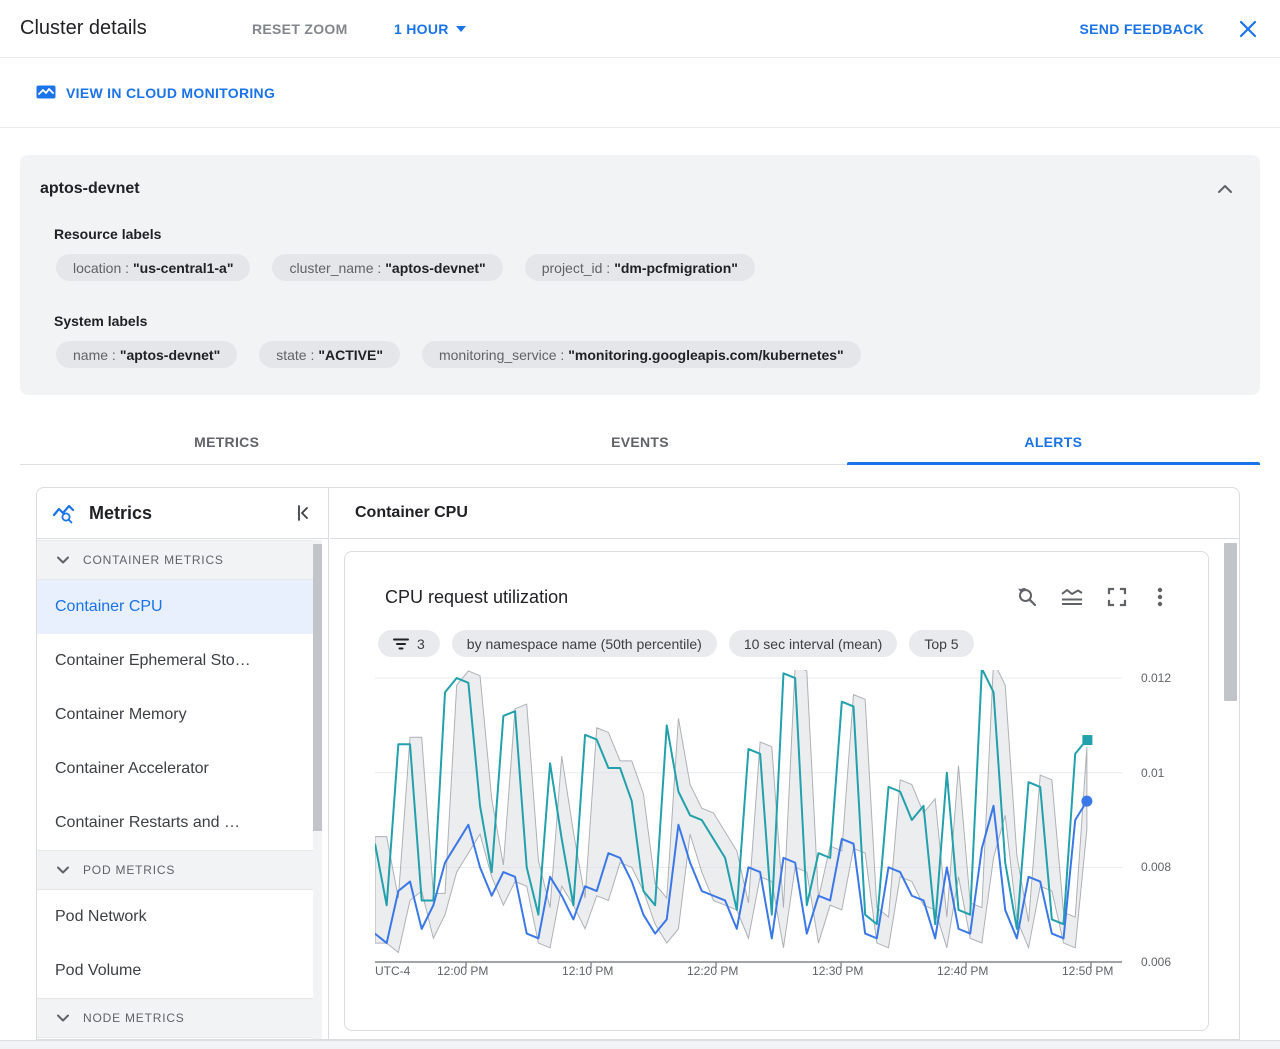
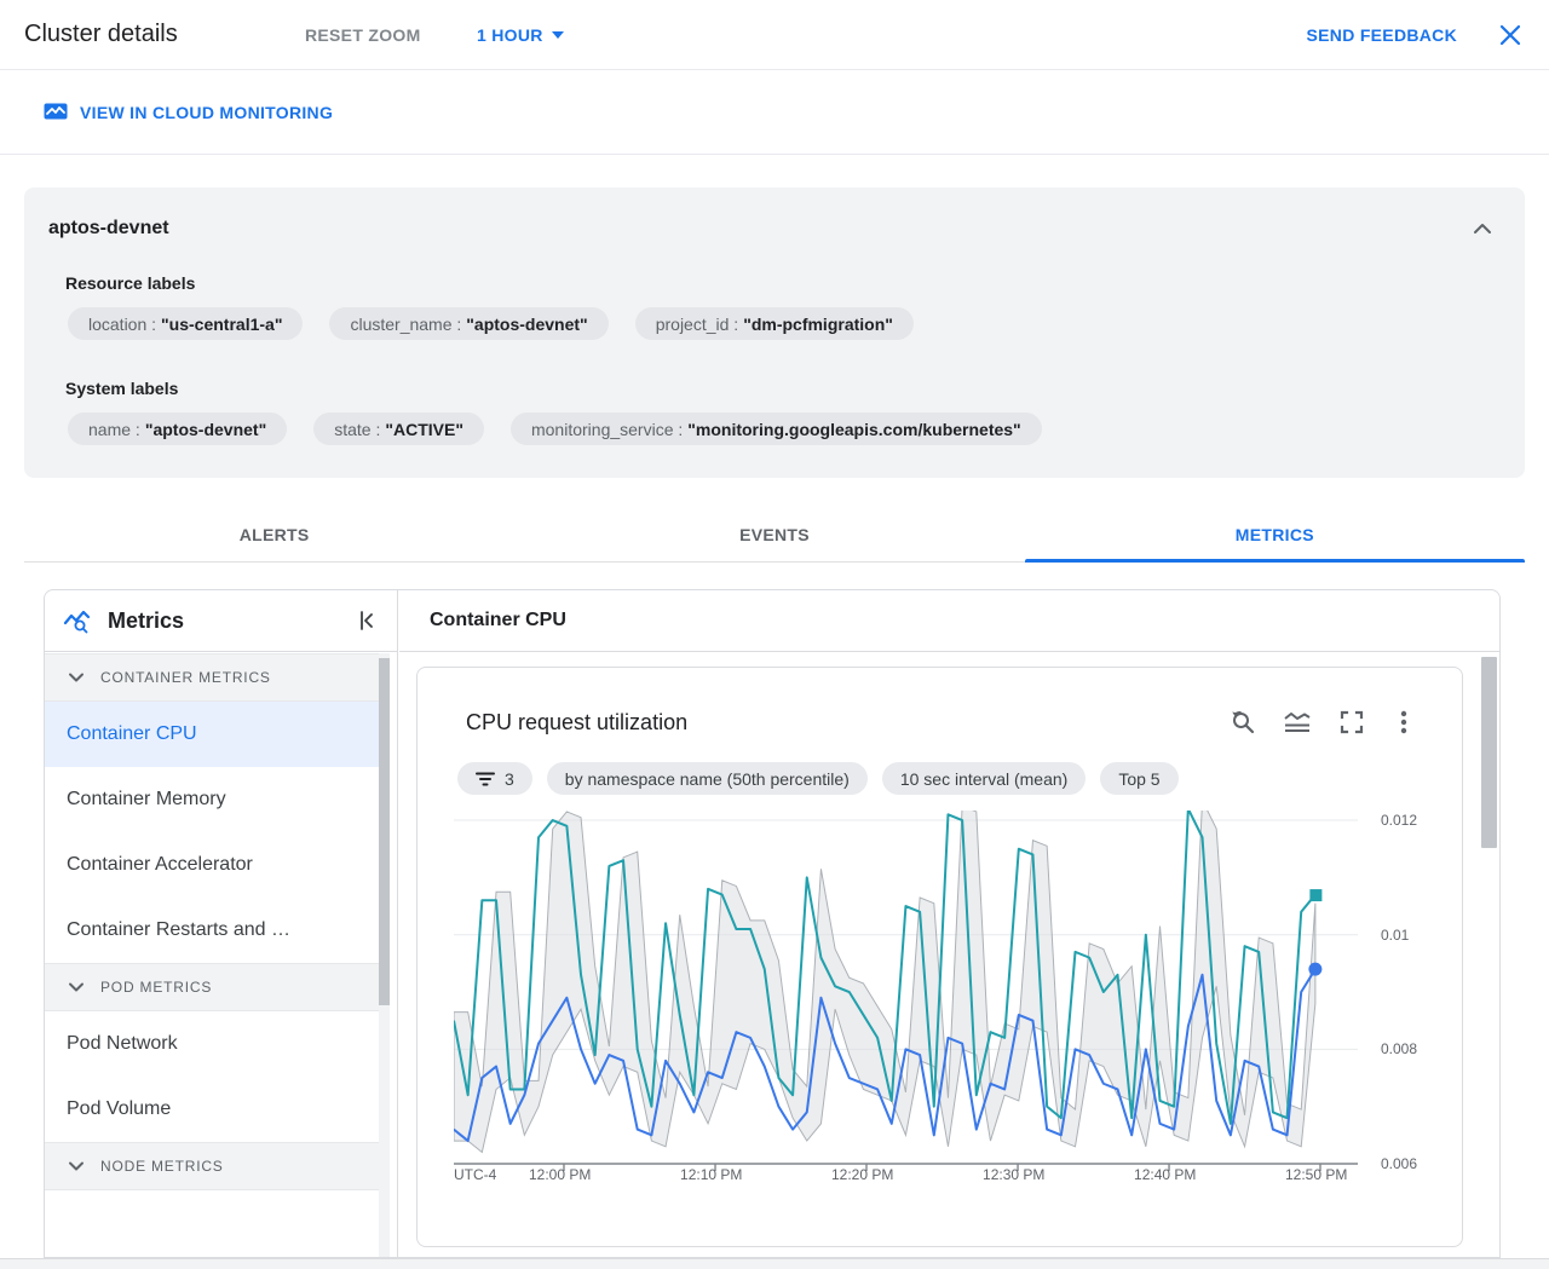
  Cluster details
  RESET ZOOM
  1 HOUR
  SEND FEEDBACK
  VIEW IN CLOUD MONITORING
  aptos-devnet
  Resource labels
  location :
  "us-central1-a"
  cluster_name :
  "aptos-devnet"
  project_id :
  "dm-pcfmigration"
  System labels
  name :
  "aptos-devnet"
  state :
  "ACTIVE"
  monitoring_service :
  "monitoring.googleapis.com/kubernetes"
- METRICS
+ ALERTS
  EVENTS
- ALERTS
+ METRICS
  Metrics
  CONTAINER METRICS
  Container CPU
- Container Ephemeral Sto…
  Container Memory
  Container Accelerator
  Container Restarts and …
  POD METRICS
  Pod Network
  Pod Volume
  NODE METRICS
  Container CPU
  CPU request utilization
  3
  by namespace name (50th percentile)
  10 sec interval (mean)
  Top 5
  0.012
  0.01
  0.008
  0.006
  UTC-4
  12:00 PM
  12:10 PM
  12:20 PM
  12:30 PM
  12:40 PM
  12:50 PM
